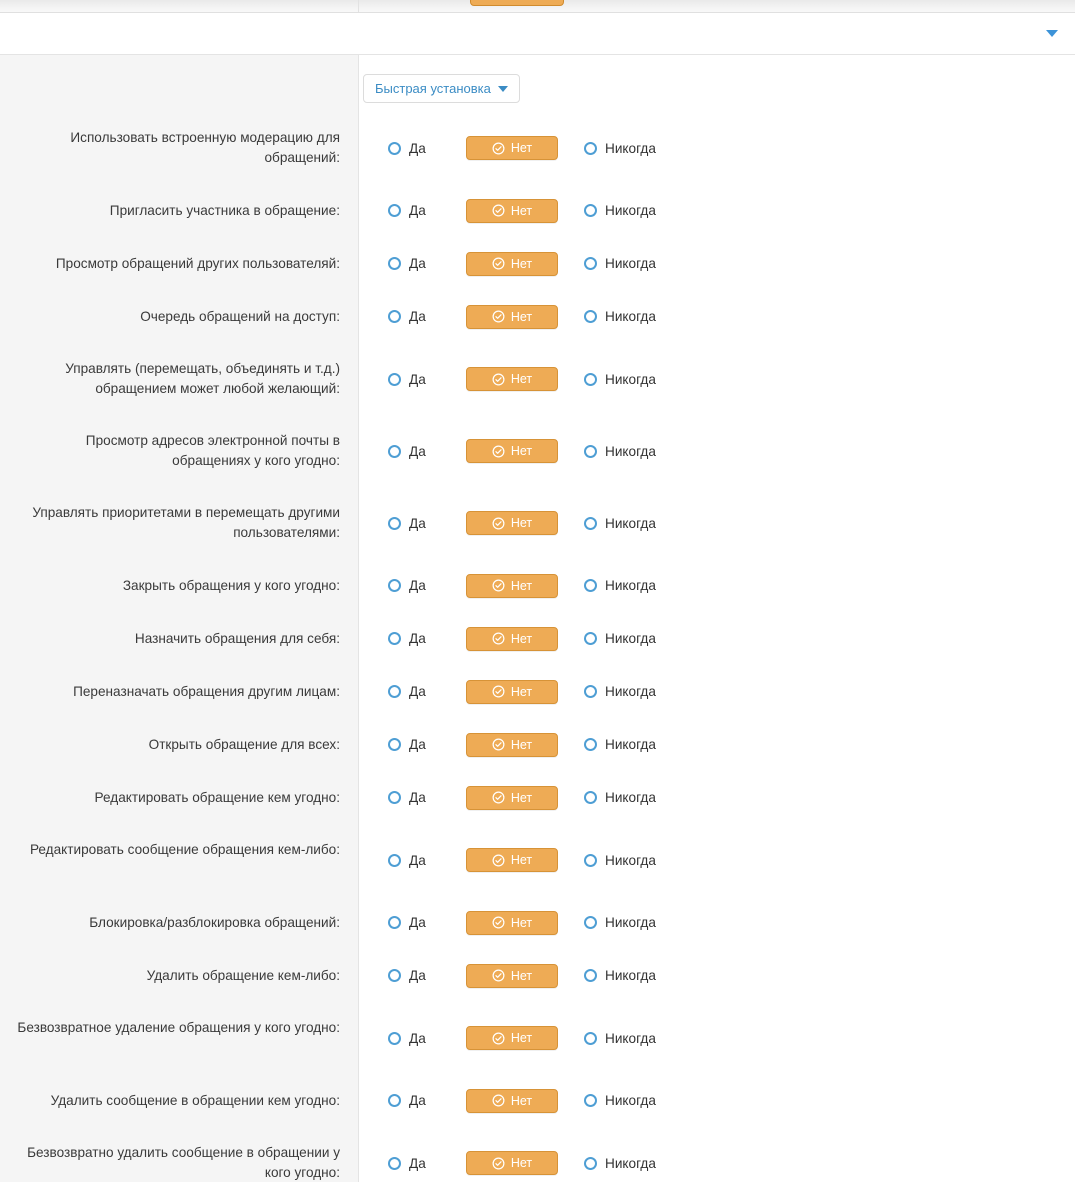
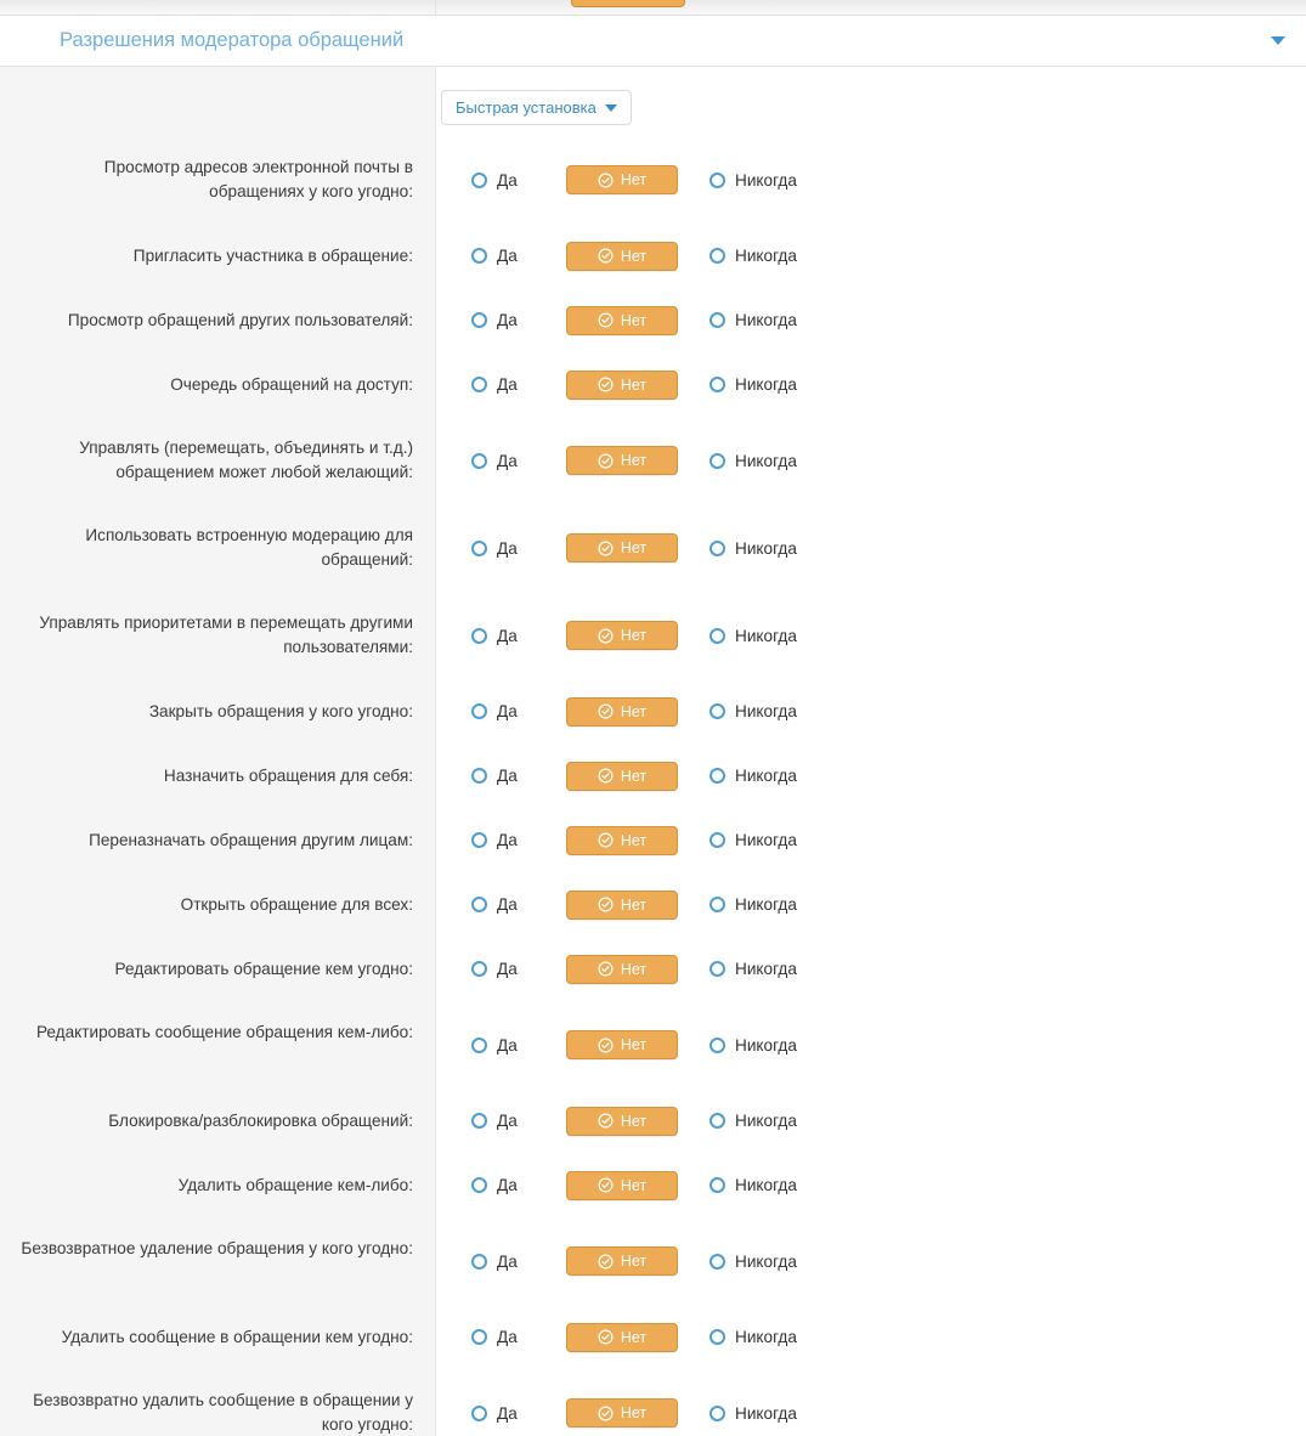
+ Разрешения модератора обращений
  Быстрая установка
- Использовать встроенную модерацию для обращений:
+ Просмотр адресов электронной почты в обращениях у кого угодно:
  Да
  Нет
  Никогда
  Пригласить участника в обращение:
  Да
  Нет
  Никогда
  Просмотр обращений других пользователяй:
  Да
  Нет
  Никогда
  Очередь обращений на доступ:
  Да
  Нет
  Никогда
  Управлять (перемещать, объединять и т.д.) обращением может любой желающий:
  Да
  Нет
  Никогда
- Просмотр адресов электронной почты в обращениях у кого угодно:
+ Использовать встроенную модерацию для обращений:
  Да
  Нет
  Никогда
  Управлять приоритетами в перемещать другими пользователями:
  Да
  Нет
  Никогда
  Закрыть обращения у кого угодно:
  Да
  Нет
  Никогда
  Назначить обращения для себя:
  Да
  Нет
  Никогда
  Переназначать обращения другим лицам:
  Да
  Нет
  Никогда
  Открыть обращение для всех:
  Да
  Нет
  Никогда
  Редактировать обращение кем угодно:
  Да
  Нет
  Никогда
  Редактировать сообщение обращения кем-либо:
  Да
  Нет
  Никогда
  Блокировка/разблокировка обращений:
  Да
  Нет
  Никогда
  Удалить обращение кем-либо:
  Да
  Нет
  Никогда
  Безвозвратное удаление обращения у кого угодно:
  Да
  Нет
  Никогда
  Удалить сообщение в обращении кем угодно:
  Да
  Нет
  Никогда
  Безвозвратно удалить сообщение в обращении у кого угодно:
  Да
  Нет
  Никогда
